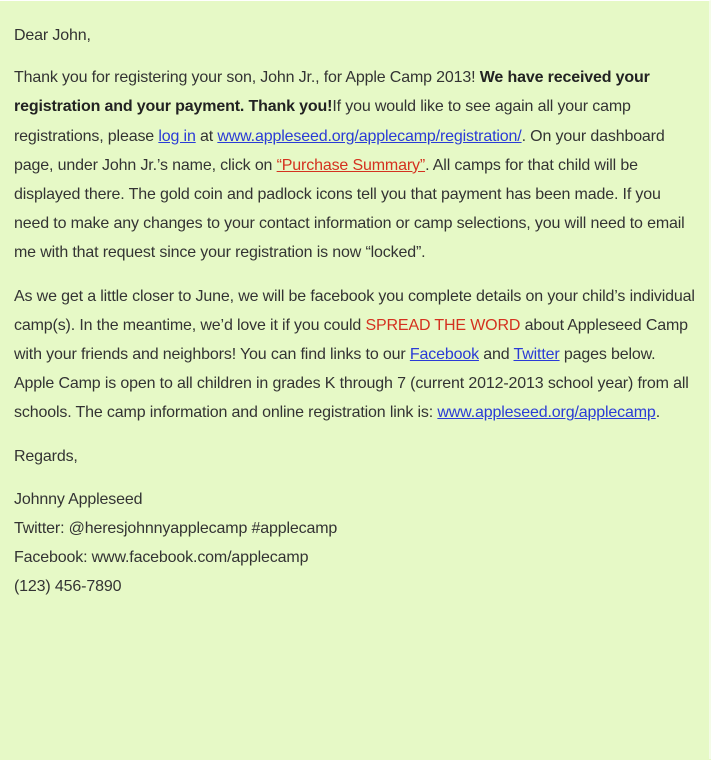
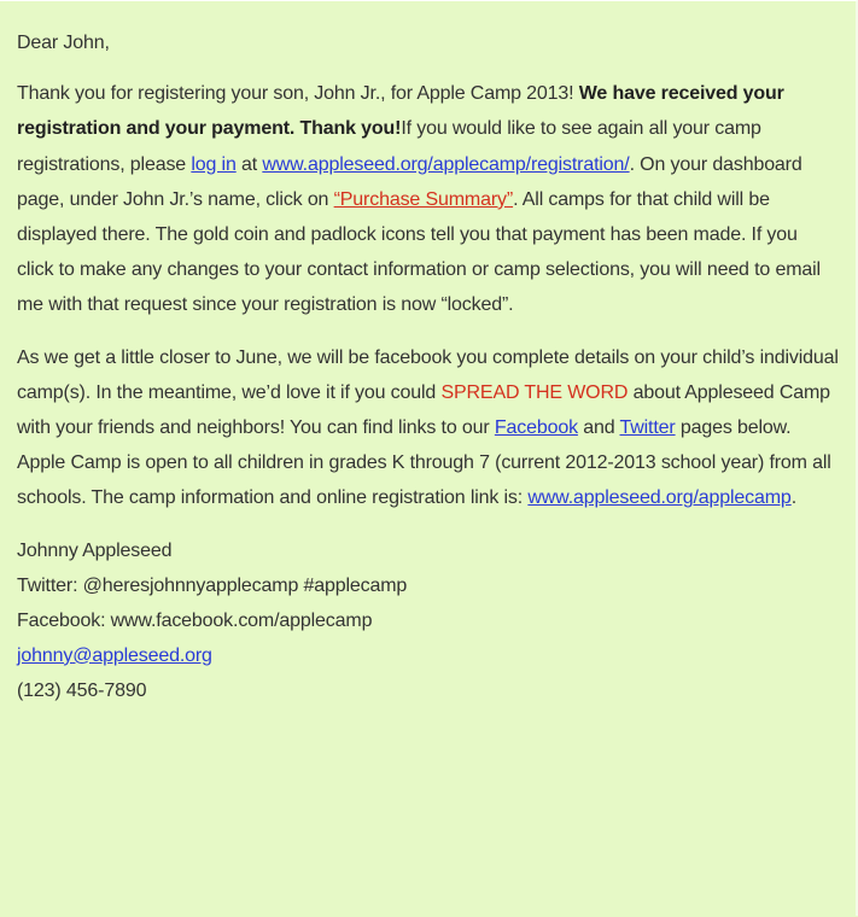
  Dear John,
- Thank you for registering your son, John Jr., for Apple Camp 2013! We have received your registration and your payment. Thank you!If you would like to see again all your camp registrations, please log in at www.appleseed.org/applecamp/registration/. On your dashboard page, under John Jr.’s name, click on “Purchase Summary”. All camps for that child will be displayed there. The gold coin and padlock icons tell you that payment has been made. If you need to make any changes to your contact information or camp selections, you will need to email me with that request since your registration is now “locked”.
+ Thank you for registering your son, John Jr., for Apple Camp 2013! We have received your registration and your payment. Thank you!If you would like to see again all your camp registrations, please log in at www.appleseed.org/applecamp/registration/. On your dashboard page, under John Jr.’s name, click on “Purchase Summary”. All camps for that child will be displayed there. The gold coin and padlock icons tell you that payment has been made. If you click to make any changes to your contact information or camp selections, you will need to email me with that request since your registration is now “locked”.
  As we get a little closer to June, we will be facebook you complete details on your child’s individual camp(s). In the meantime, we’d love it if you could SPREAD THE WORD about Appleseed Camp with your friends and neighbors! You can find links to our Facebook and Twitter pages below. Apple Camp is open to all children in grades K through 7 (current 2012-2013 school year) from all schools. The camp information and online registration link is: www.appleseed.org/applecamp.
- Regards,
  Johnny Appleseed
  Twitter: @heresjohnnyapplecamp #applecamp
  Facebook: www.facebook.com/applecamp
+ johnny@appleseed.org
  (123) 456-7890
